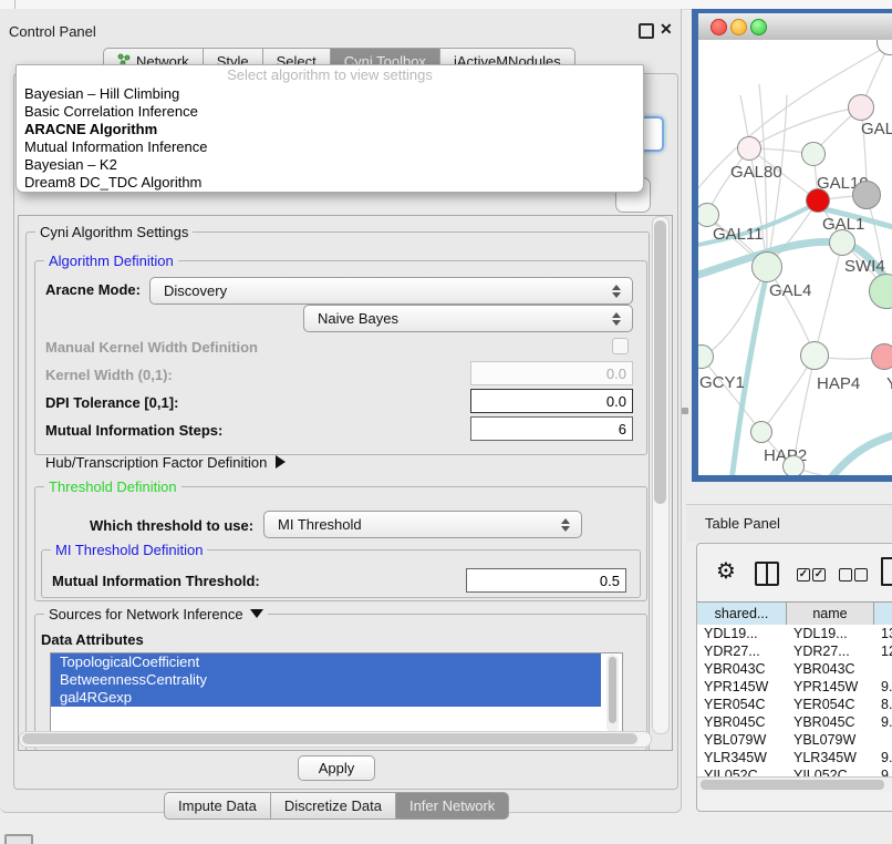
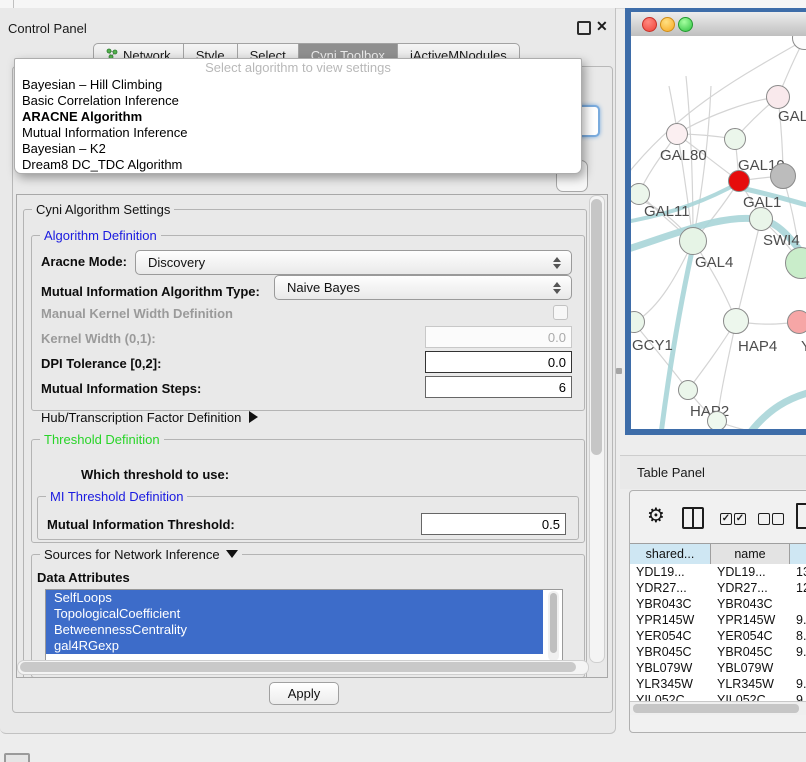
  Control Panel
  ✕
  Network
  Style
  Select
  Cyni Toolbox
  jActiveMNodules
  Cyni Algorithm Settings
  Algorithm Definition
  Aracne Mode:
  Discovery
+ Mutual Information Algorithm Type:
  Naive Bayes
  Manual Kernel Width Definition
  Kernel Width (0,1):
  0.0
- DPI Tolerance [0,1]:
+ DPI Tolerance [0,2]:
  0.0
  Mutual Information Steps:
  6
  Hub/Transcription Factor Definition
  Threshold Definition
  Which threshold to use:
- MI Threshold
  MI Threshold Definition
  Mutual Information Threshold:
  0.5
  Sources for Network Inference
  Data Attributes
+ SelfLoops
  TopologicalCoefficient
  BetweennessCentrality
  gal4RGexp
  Apply
- Impute Data
- Discretize Data
- Infer Network
  Select algorithm to view settings
  Bayesian – Hill Climbing
  Basic Correlation Inference
  ARACNE Algorithm
  Mutual Information Inference
  Bayesian – K2
  Dream8 DC_TDC Algorithm
  GAL
  GAL80
  GAL1
  GAL1
  GAL11
  SWI4
  GAL4
  GCY1
  HAP4
  HA2
  Table Panel
  ⚙
  ✓
  ✓
  shared...
  name
  YDL19...
  YDL19...
  YDR27...
  YDR27...
  YBR043C
  YBR043C
  YPR145W
  YPR145W
  9.
  YER054C
  YER054C
  8.
  YBR045C
  YBR045C
  9.
  YBL079W
  YBL079W
  YLR345W
  YLR345W
  9.
  YIL052C
  YIL052C
  9
